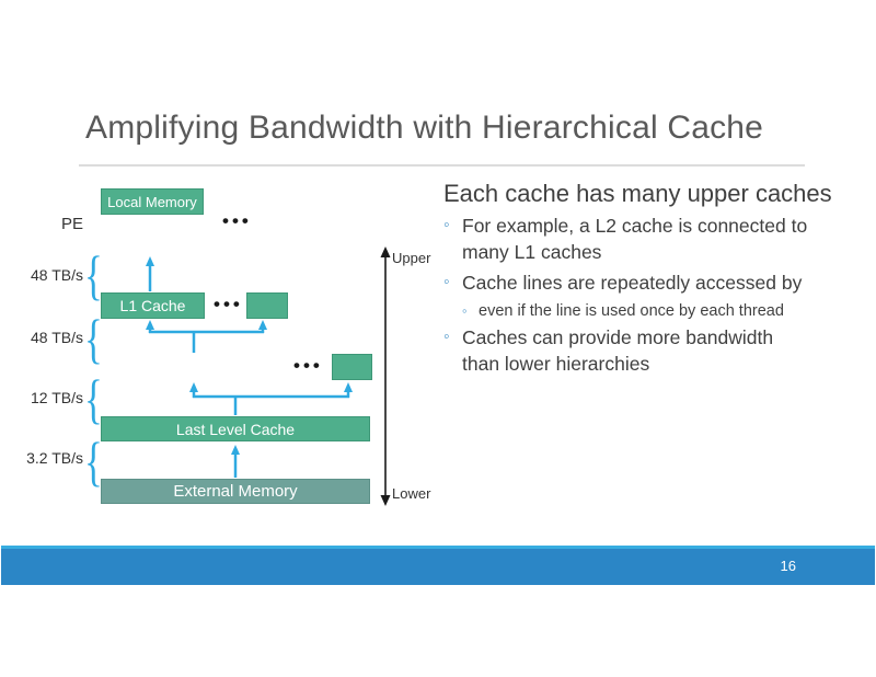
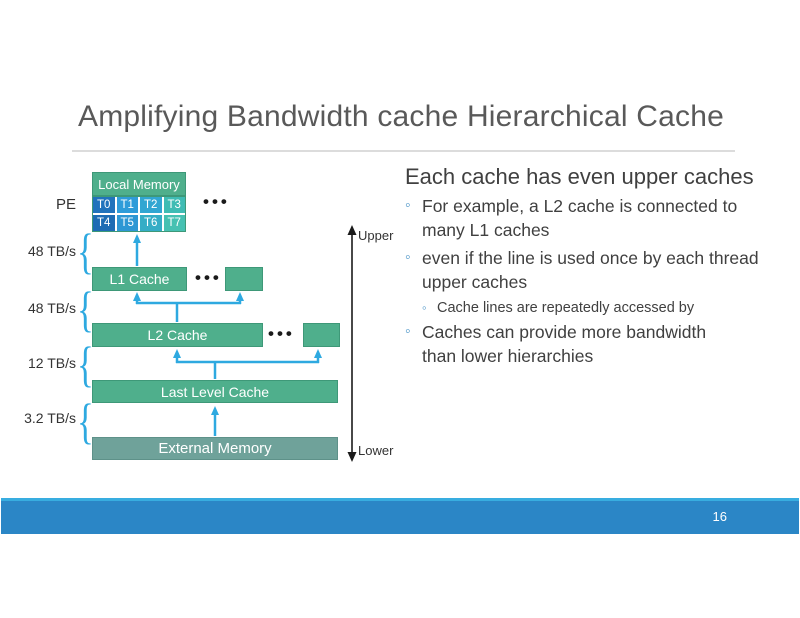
- Amplifying Bandwidth with Hierarchical Cache
+ Amplifying Bandwidth cache Hierarchical Cache
  PE
  Local Memory
+ T0
+ T1
+ T2
+ T3
+ T4
+ T5
+ T6
+ T7
  •••
  L1 Cache
  •••
+ L2 Cache
  •••
  Last Level Cache
  External Memory
  48 TB/s
  {
  48 TB/s
  {
  12 TB/s
  {
  3.2 TB/s
  {
  Upper
  Lower
- Each cache has many upper caches
+ Each cache has even upper caches
  ◦
  For example, a L2 cache is connected to
  many L1 caches
  ◦
- Cache lines are repeatedly accessed by
+ even if the line is used once by each thread
+ upper caches
  ◦
- even if the line is used once by each thread
+ Cache lines are repeatedly accessed by
  ◦
  Caches can provide more bandwidth
  than lower hierarchies
  16
